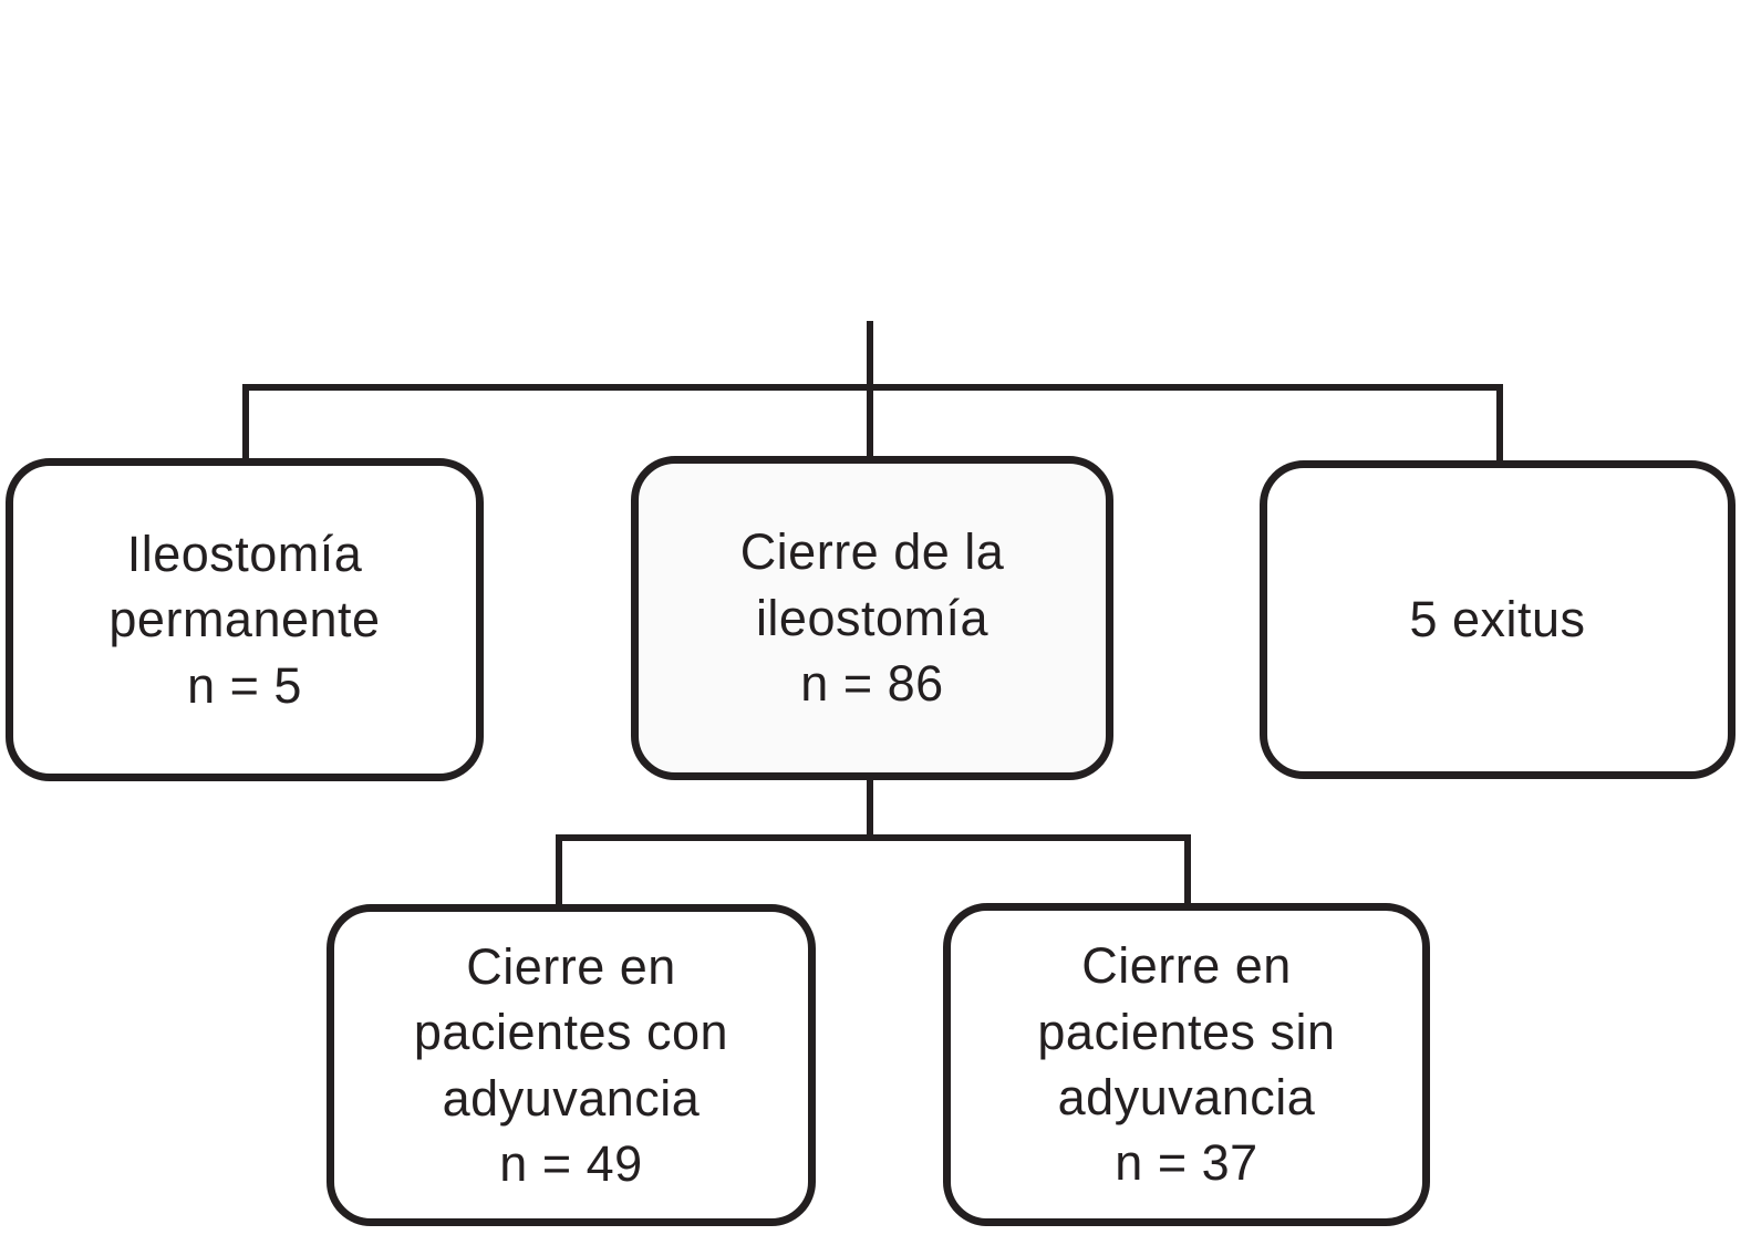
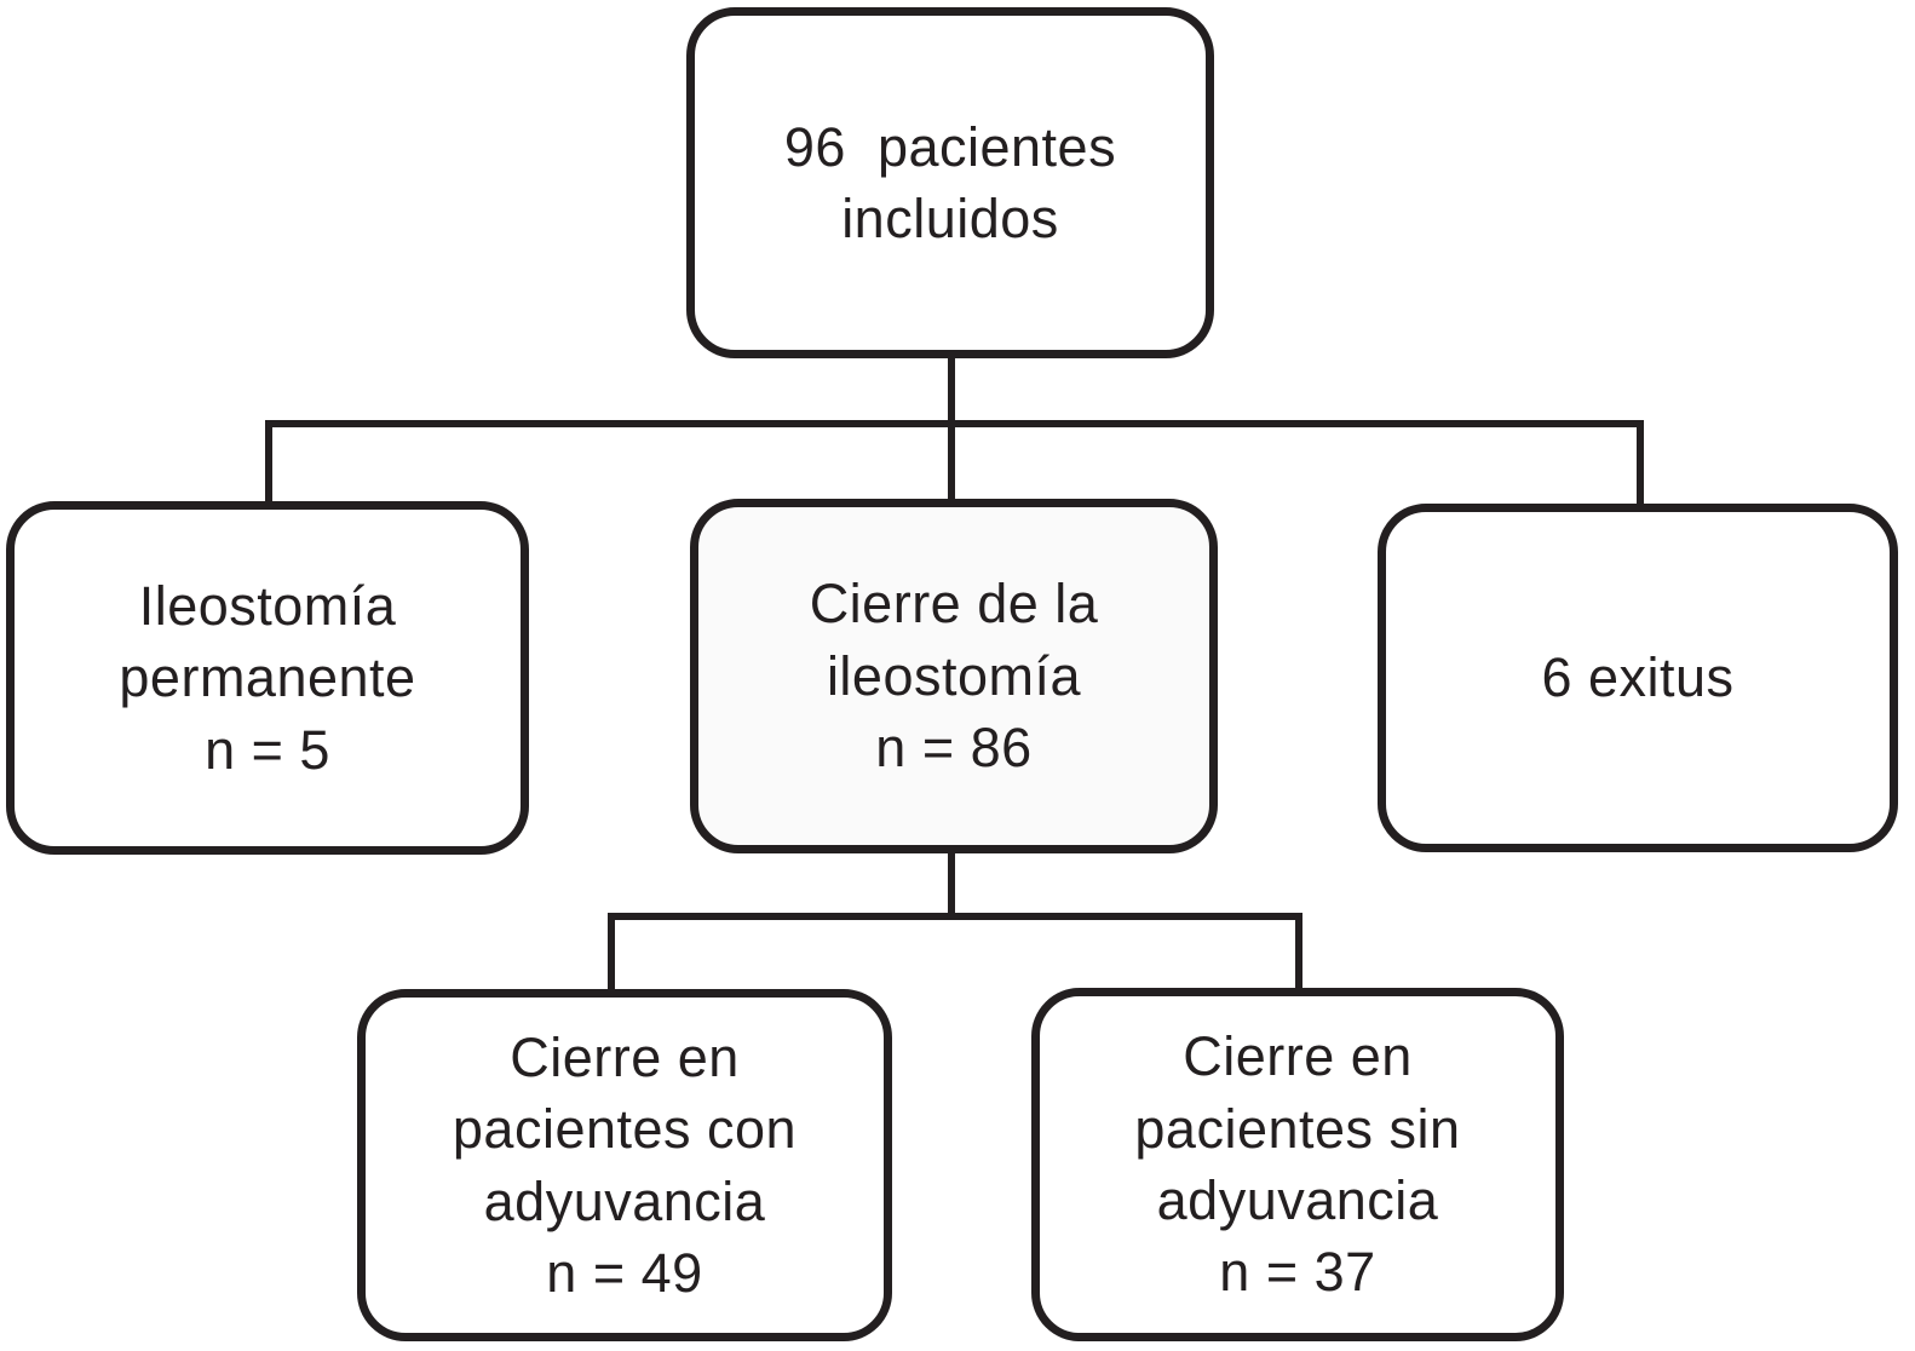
+ 96 pacientes
+ incluidos
  Ileostomía
  permanente
  n = 5
  Cierre de la
  ileostomía
  n = 86
- 5 exitus
+ 6 exitus
  Cierre en
  pacientes con
  adyuvancia
  n = 49
  Cierre en
  pacientes sin
  adyuvancia
  n = 37
